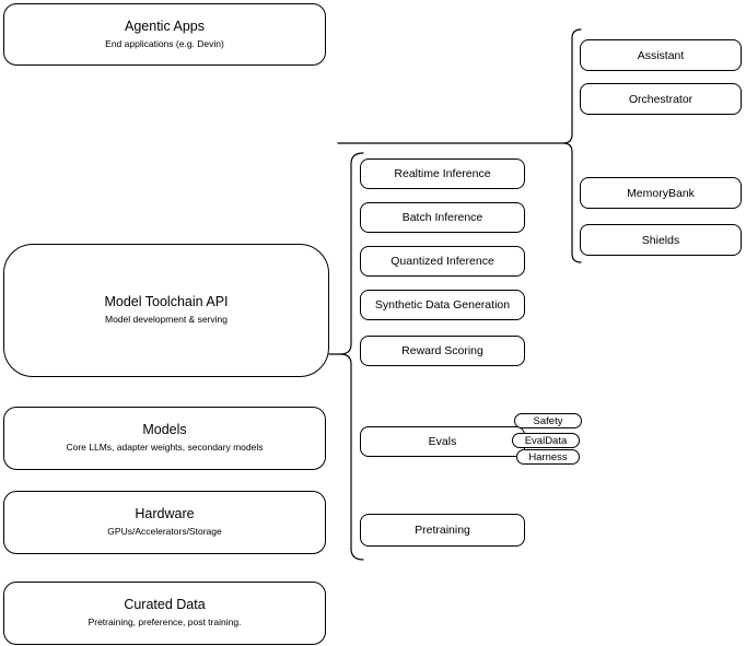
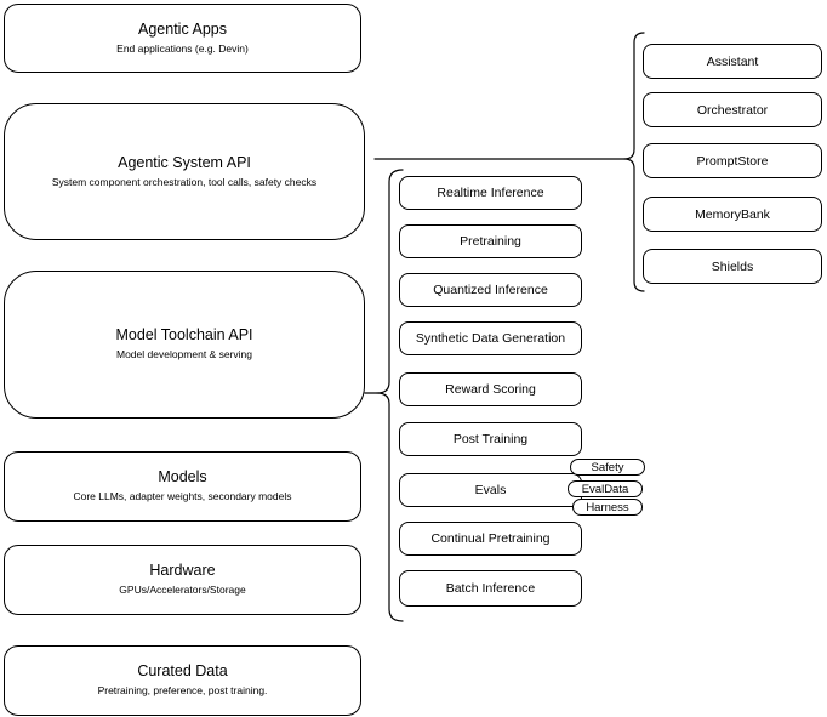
  Agentic Apps
  End applications (e.g. Devin)
+ Agentic System API
+ System component orchestration, tool calls, safety checks
  Model Toolchain API
  Model development & serving
  Models
  Core LLMs, adapter weights, secondary models
  Hardware
  GPUs/Accelerators/Storage
  Curated Data
  Pretraining, preference, post training.
  Realtime Inference
- Batch Inference
+ Pretraining
  Quantized Inference
  Synthetic Data Generation
  Reward Scoring
+ Post Training
  Evals
+ Continual Pretraining
- Pretraining
+ Batch Inference
  Safety
  EvalData
  Harness
  Assistant
  Orchestrator
+ PromptStore
  MemoryBank
  Shields
